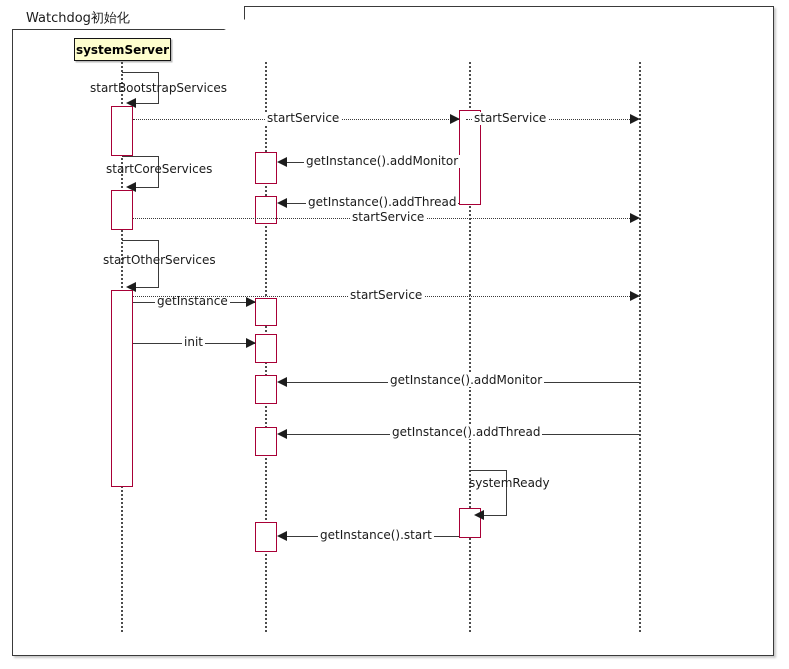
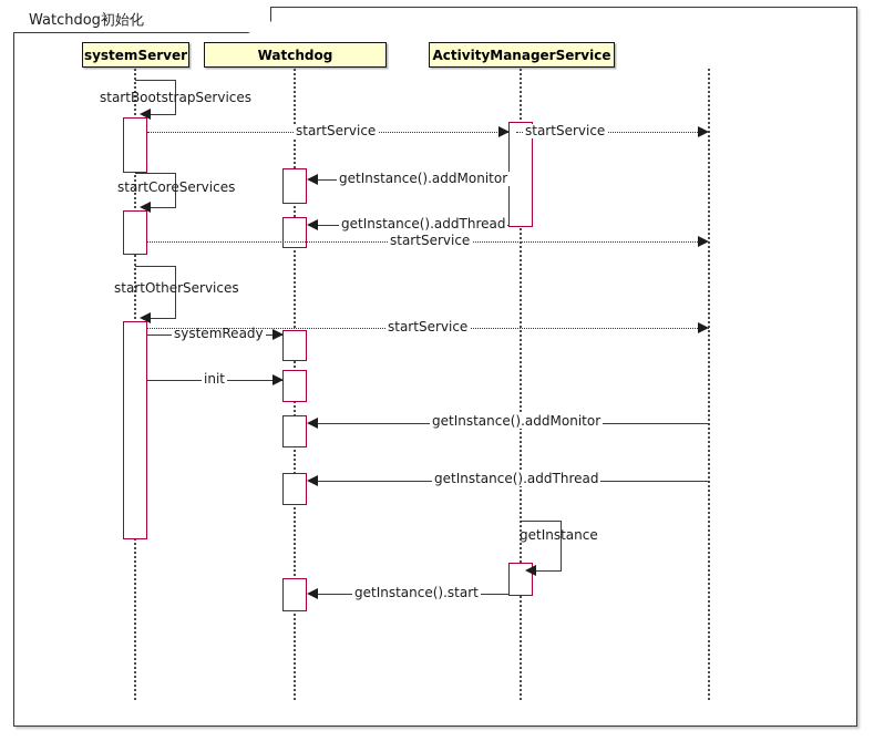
  Watchdog初始化
  systemServer
+ Watchdog
+ ActivityManagerService
  startBootstrapServices
  startService
  startService
  getInstance().addMonitor
  startCoreServices
  getInstance().addThread
  startService
  startOtherServices
- getInstance
+ systemReady
  startService
  init
  getInstance().addMonitor
  getInstance().addThread
- systemReady
+ getInstance
  getInstance().start
